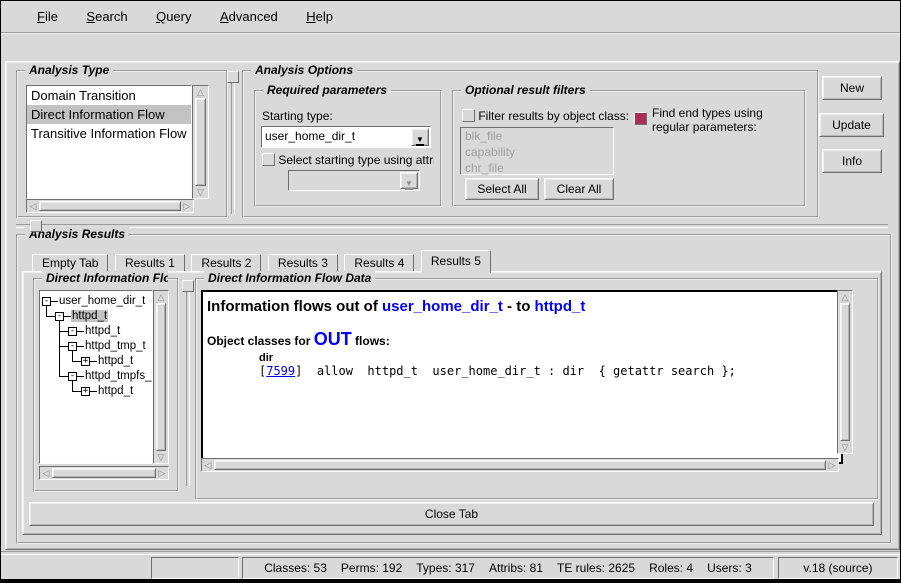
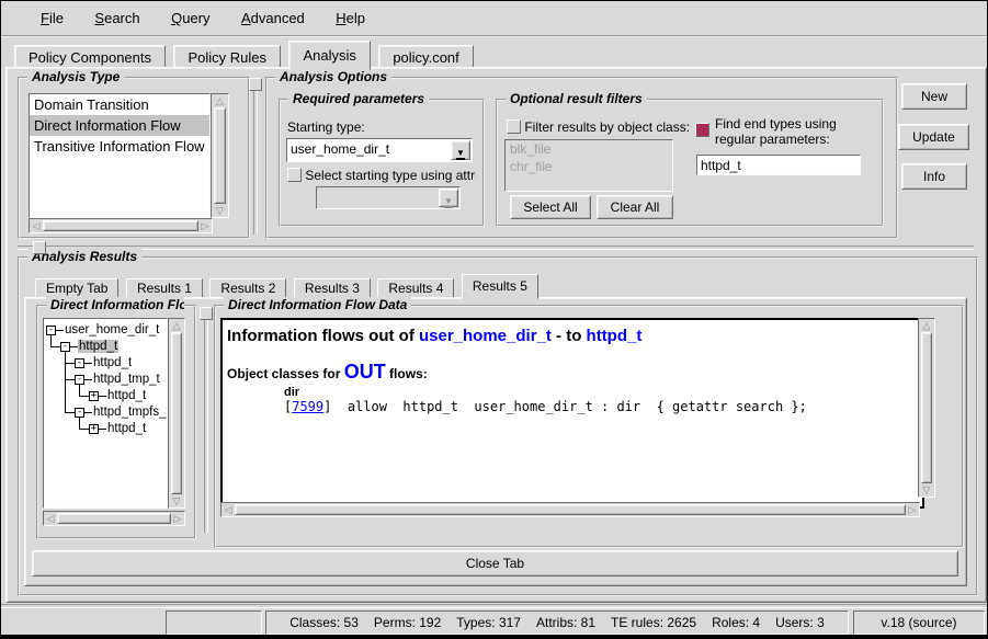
  File Search Query Advanced Help
+ Policy Components Policy Rules Analysis policy.conf
  Analysis Type
  Domain Transition
  Direct Information Flow
  Transitive Information Flow
  △
  ▽
  ◁
  ▷
  Analysis Options
  Required parameters
  Starting type:
  user_home_dir_t
  ▼
  Select starting type using attr
  ▼
  Optional result filters
  Filter results by object class:
  blk_file
- capability
  chr_file
  Select All
  Clear All
  Find end types using regular parameters:
+ httpd_t
  New
  Update
  Info
  Analysis Results
  Empty Tab Results 1 Results 2 Results 3 Results 4 Results 5
  Direct Information Flo
  - user_home_dir_t
  - httpd_t
  - httpd_t
  - httpd_tmp_t
  + httpd_t
  - httpd_tmpfs_
  + httpd_t
  △
  ▽
  ◁
  ▷
  Direct Information Flow Data
  Information flows out of user_home_dir_t - to httpd_t
  Object classes for OUT flows:
  dir
  [7599] allow httpd_t user_home_dir_t : dir { getattr search };
  △
  ▽
  ◁
  ▷
  Close Tab
  Classes: 53 Perms: 192 Types: 317 Attribs: 81 TE rules: 2625 Roles: 4 Users: 3
  v.18 (source)
